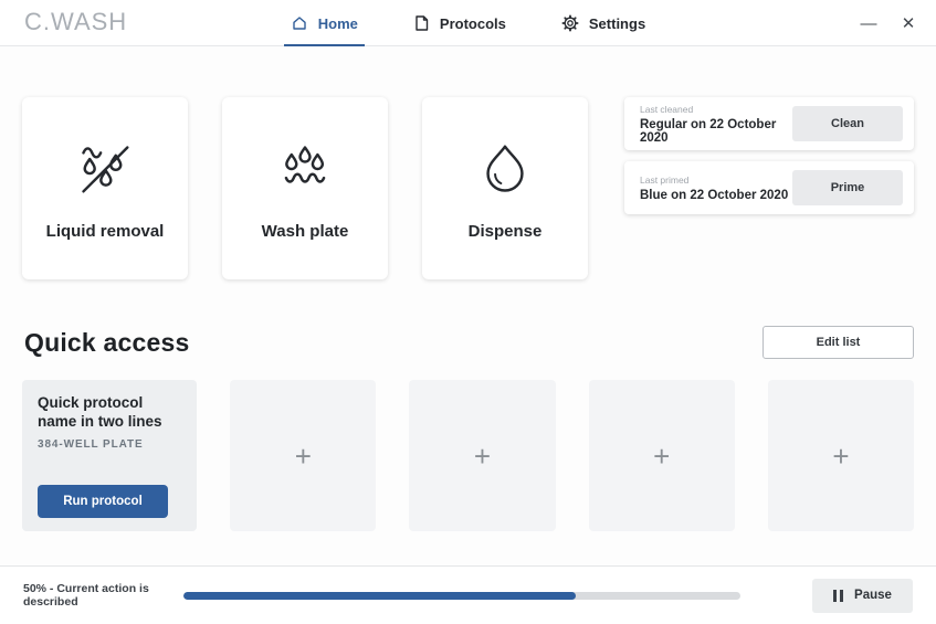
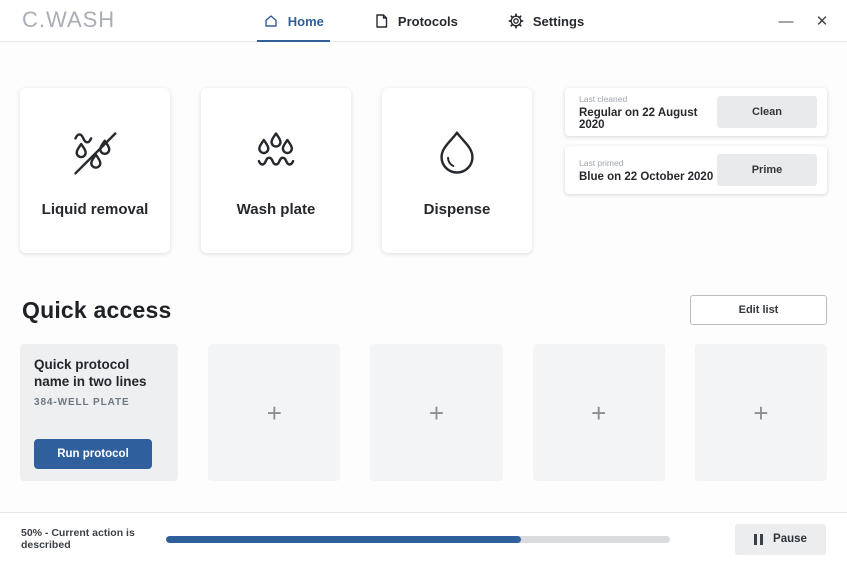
  C.WASH
  Home
  Protocols
  Settings
  —
  ✕
  Liquid removal
  Wash plate
  Dispense
  Last cleaned
- Regular on 22 October 2020
+ Regular on 22 August 2020
  Clean
  Last primed
  Blue on 22 October 2020
  Prime
  Quick access
  Edit list
  Quick protocol name in two lines
  384-WELL PLATE
  Run protocol
  +
  +
  +
  +
  50% - Current action is described
  Pause
